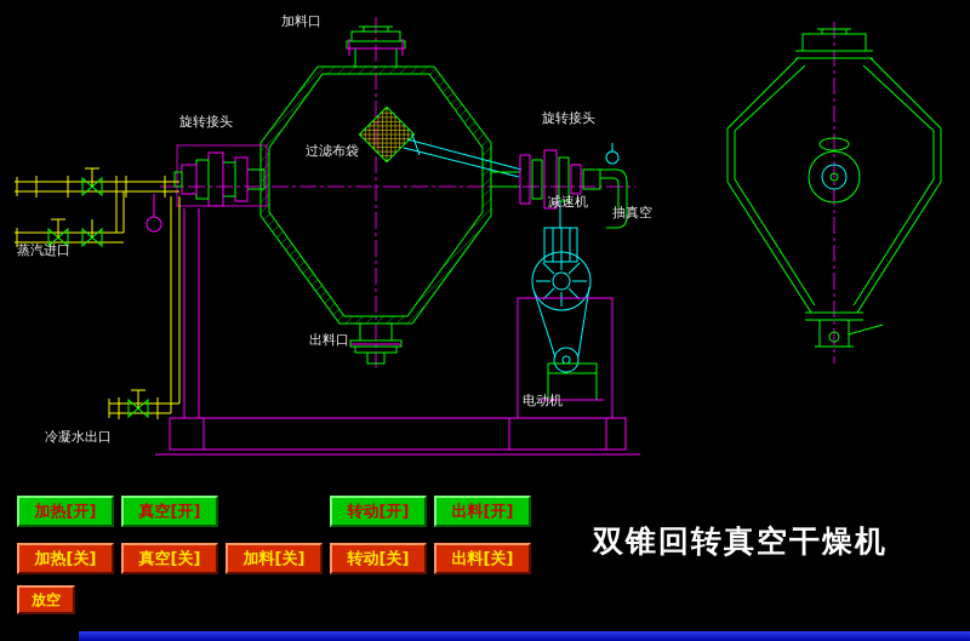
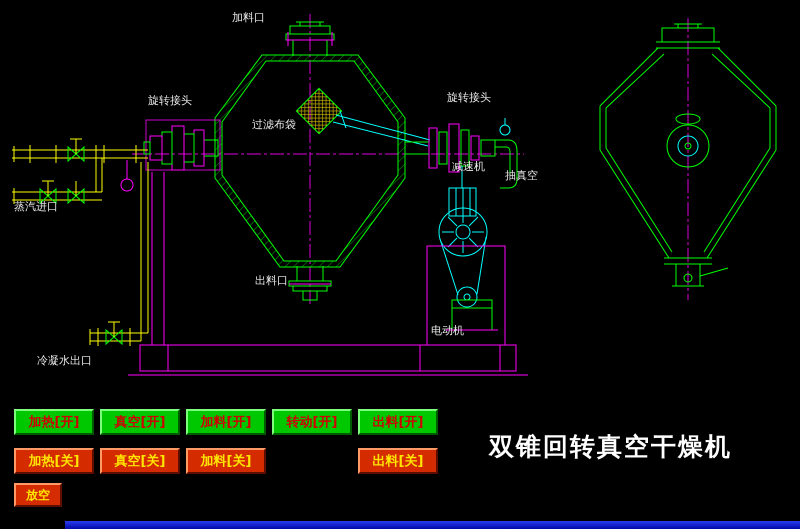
  加料口
  旋转接头
  过滤布袋
  旋转接头
  减速机
  抽真空
  蒸汽进口
  出料口
  电动机
  冷凝水出口
  加热[开]
  真空[开]
+ 加料[开]
  转动[开]
  出料[开]
  加热[关]
  真空[关]
  加料[关]
- 转动[关]
  出料[关]
  放空
  双锥回转真空干燥机
